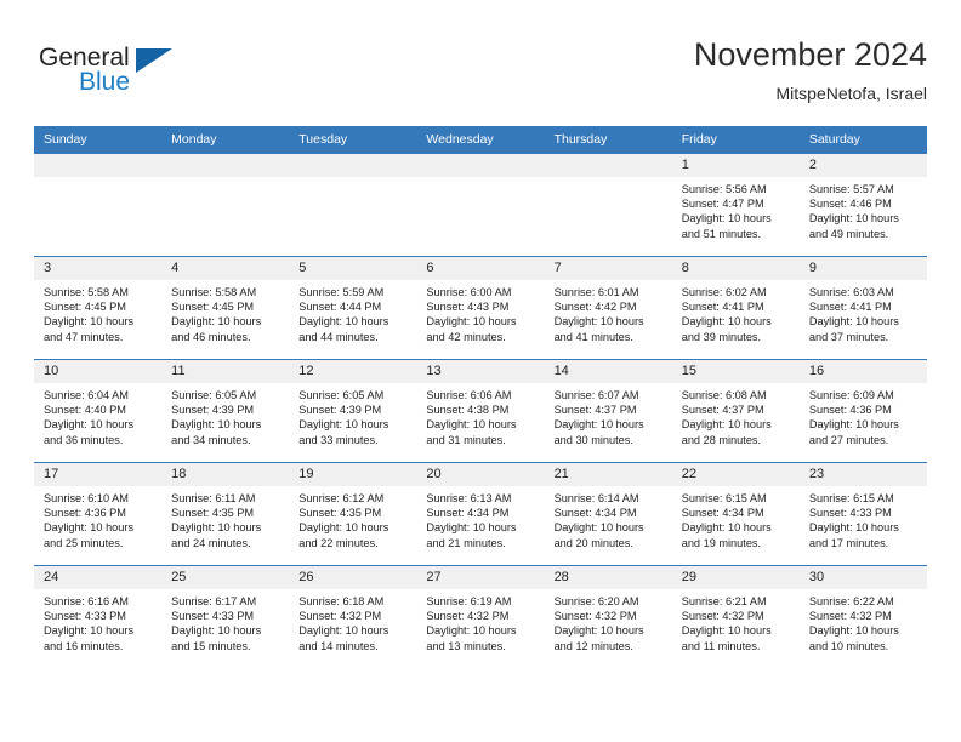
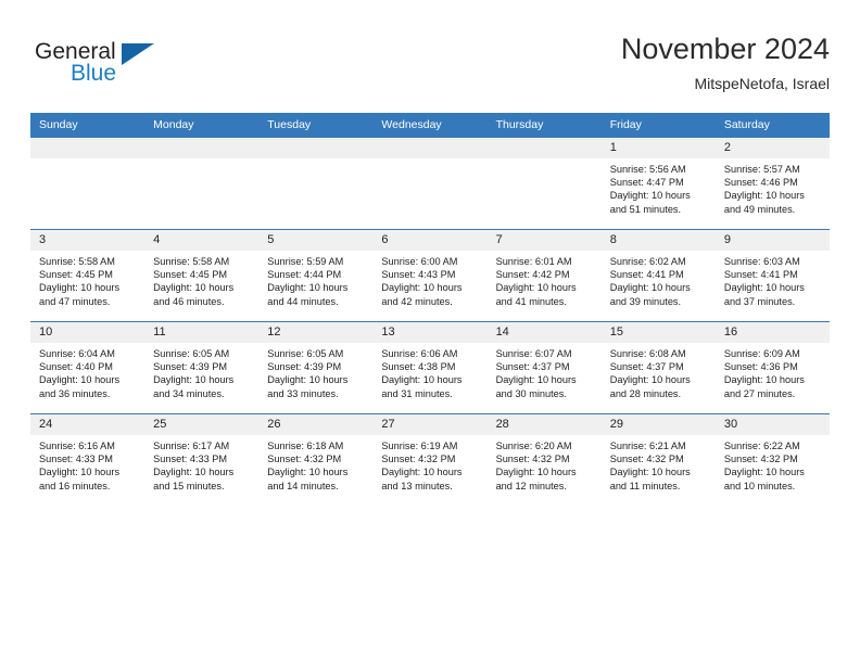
  General
  Blue
  November 2024
  MitspeNetofa, Israel
  Sunday	Monday	Tuesday	Wednesday	Thursday	Friday	Saturday
  					1Sunrise: 5:56 AMSunset: 4:47 PMDaylight: 10 hoursand 51 minutes.	2Sunrise: 5:57 AMSunset: 4:46 PMDaylight: 10 hoursand 49 minutes.
  3Sunrise: 5:58 AMSunset: 4:45 PMDaylight: 10 hoursand 47 minutes.	4Sunrise: 5:58 AMSunset: 4:45 PMDaylight: 10 hoursand 46 minutes.	5Sunrise: 5:59 AMSunset: 4:44 PMDaylight: 10 hoursand 44 minutes.	6Sunrise: 6:00 AMSunset: 4:43 PMDaylight: 10 hoursand 42 minutes.	7Sunrise: 6:01 AMSunset: 4:42 PMDaylight: 10 hoursand 41 minutes.	8Sunrise: 6:02 AMSunset: 4:41 PMDaylight: 10 hoursand 39 minutes.	9Sunrise: 6:03 AMSunset: 4:41 PMDaylight: 10 hoursand 37 minutes.
  10Sunrise: 6:04 AMSunset: 4:40 PMDaylight: 10 hoursand 36 minutes.	11Sunrise: 6:05 AMSunset: 4:39 PMDaylight: 10 hoursand 34 minutes.	12Sunrise: 6:05 AMSunset: 4:39 PMDaylight: 10 hoursand 33 minutes.	13Sunrise: 6:06 AMSunset: 4:38 PMDaylight: 10 hoursand 31 minutes.	14Sunrise: 6:07 AMSunset: 4:37 PMDaylight: 10 hoursand 30 minutes.	15Sunrise: 6:08 AMSunset: 4:37 PMDaylight: 10 hoursand 28 minutes.	16Sunrise: 6:09 AMSunset: 4:36 PMDaylight: 10 hoursand 27 minutes.
- 17Sunrise: 6:10 AMSunset: 4:36 PMDaylight: 10 hoursand 25 minutes.	18Sunrise: 6:11 AMSunset: 4:35 PMDaylight: 10 hoursand 24 minutes.	19Sunrise: 6:12 AMSunset: 4:35 PMDaylight: 10 hoursand 22 minutes.	20Sunrise: 6:13 AMSunset: 4:34 PMDaylight: 10 hoursand 21 minutes.	21Sunrise: 6:14 AMSunset: 4:34 PMDaylight: 10 hoursand 20 minutes.	22Sunrise: 6:15 AMSunset: 4:34 PMDaylight: 10 hoursand 19 minutes.	23Sunrise: 6:15 AMSunset: 4:33 PMDaylight: 10 hoursand 17 minutes.
  24Sunrise: 6:16 AMSunset: 4:33 PMDaylight: 10 hoursand 16 minutes.	25Sunrise: 6:17 AMSunset: 4:33 PMDaylight: 10 hoursand 15 minutes.	26Sunrise: 6:18 AMSunset: 4:32 PMDaylight: 10 hoursand 14 minutes.	27Sunrise: 6:19 AMSunset: 4:32 PMDaylight: 10 hoursand 13 minutes.	28Sunrise: 6:20 AMSunset: 4:32 PMDaylight: 10 hoursand 12 minutes.	29Sunrise: 6:21 AMSunset: 4:32 PMDaylight: 10 hoursand 11 minutes.	30Sunrise: 6:22 AMSunset: 4:32 PMDaylight: 10 hoursand 10 minutes.
